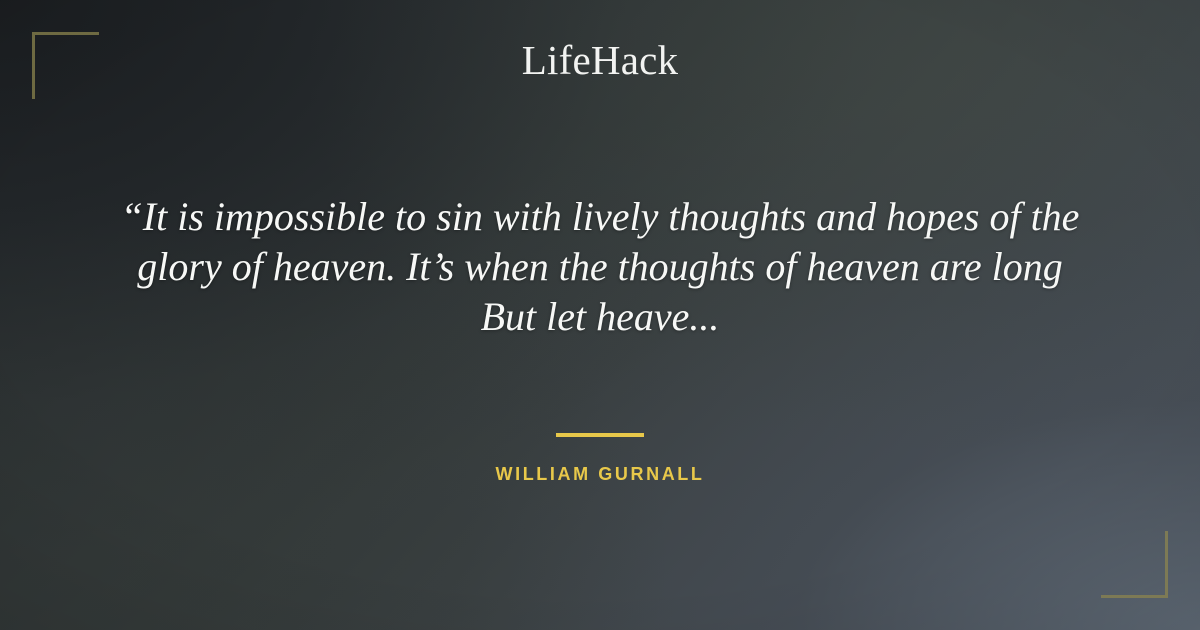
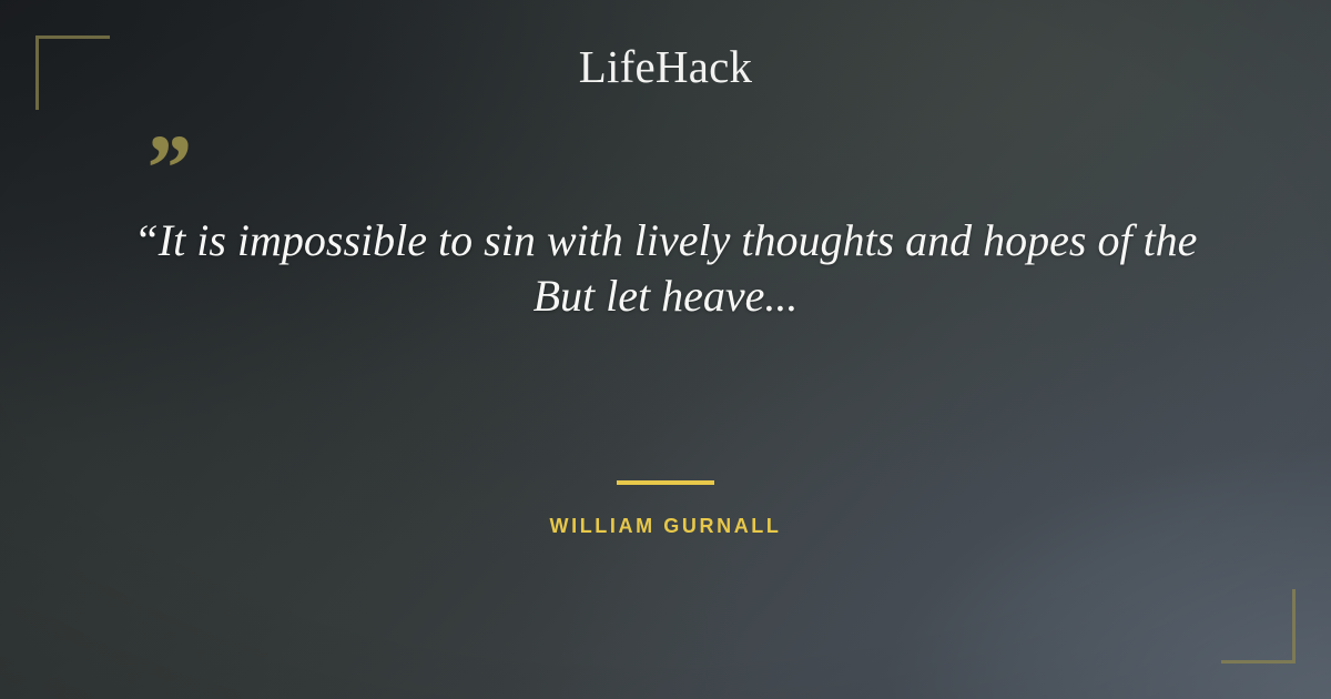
  LifeHack
+ ”
  “It is impossible to sin with lively thoughts and hopes of the
- glory of heaven. It’s when the thoughts of heaven are long
  But let heave...
  WILLIAM GURNALL
